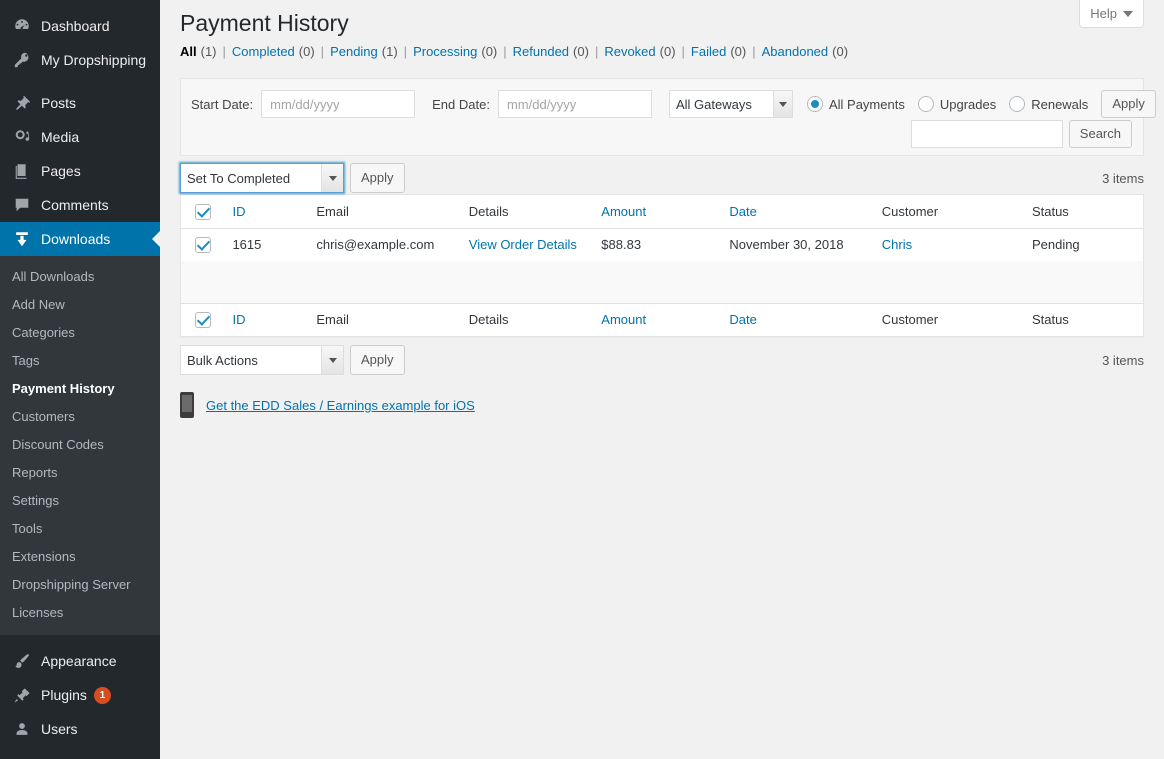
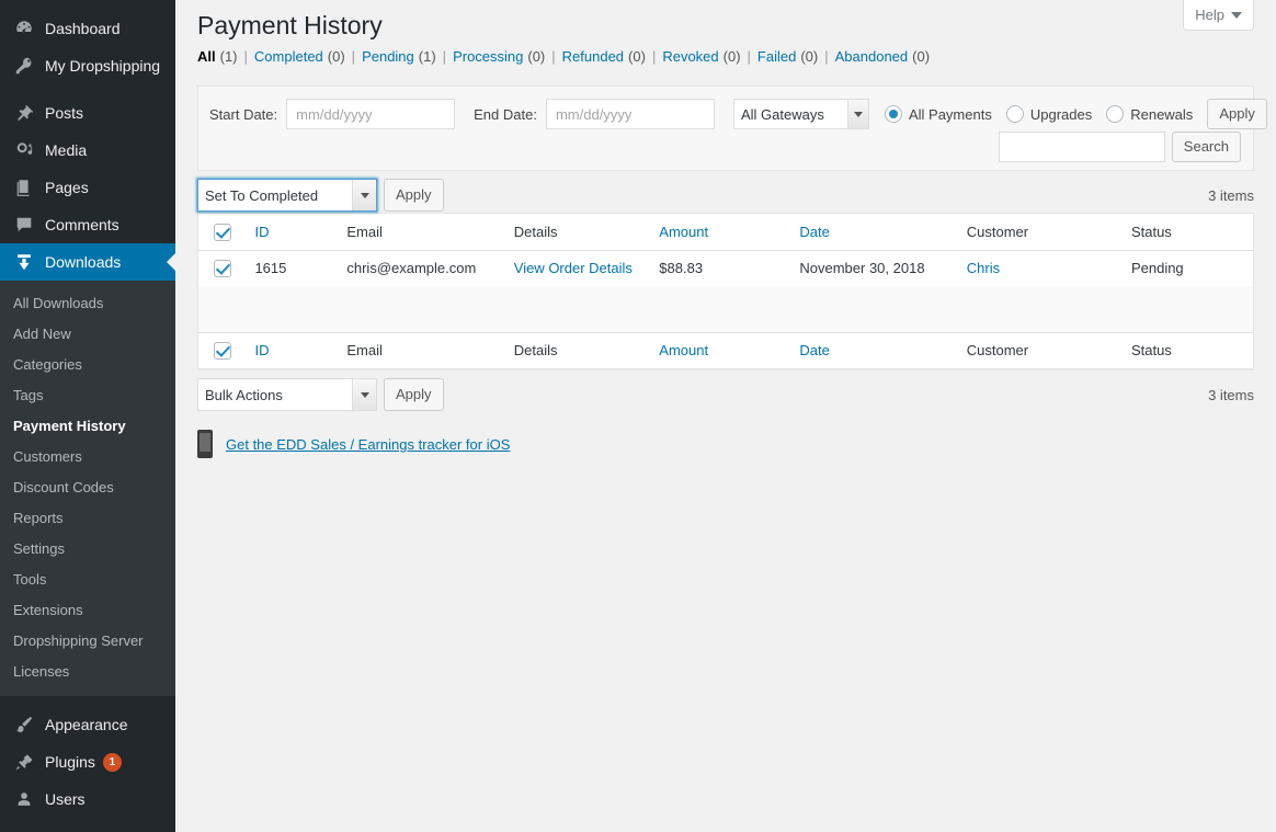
  Dashboard
  My Dropshipping
  Posts
  Media
  Pages
  Comments
  Downloads
  All Downloads
  Add New
  Categories
  Tags
  Payment History
  Customers
  Discount Codes
  Reports
  Settings
  Tools
  Extensions
  Dropshipping Server
  Licenses
  Appearance
  Plugins
  1
  Users
  Help
  Payment History
  All
  (1)
  |
  Completed
  (0)
  |
  Pending
  (1)
  |
  Processing
  (0)
  |
  Refunded
  (0)
  |
  Revoked
  (0)
  |
  Failed
  (0)
  |
  Abandoned
  (0)
  Start Date:
  mm/dd/yyyy
  End Date:
  mm/dd/yyyy
  All Gateways
  All Payments
  Upgrades
  Renewals
  Apply
  Search
  Set To Completed
  Apply
  3 items
  	ID	Email	Details	Amount	Date	Customer	Status
  	1615	chris@example.com	View Order Details	$88.83	November 30, 2018	Chris	Pending
  	ID	Email	Details	Amount	Date	Customer	Status
  Bulk Actions
  Apply
  3 items
- Get the EDD Sales / Earnings example for iOS
+ Get the EDD Sales / Earnings tracker for iOS
